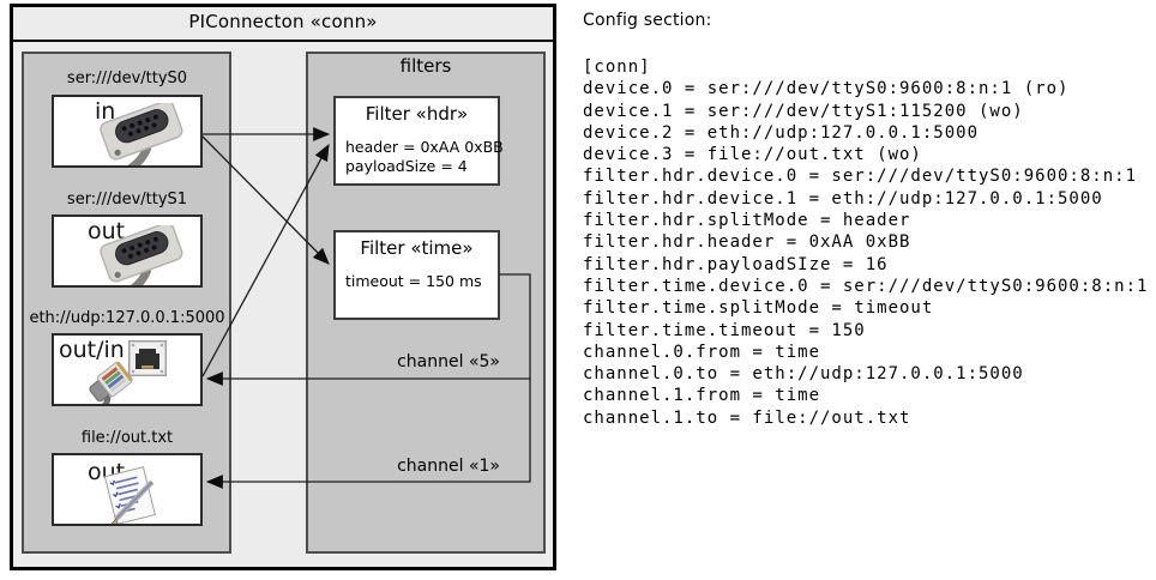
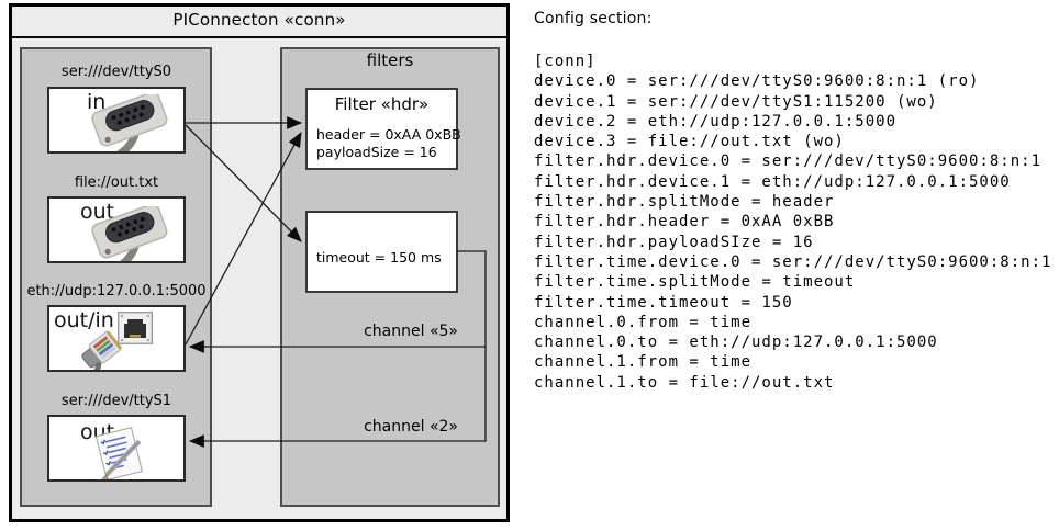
  PIConnecton «conn»
  filters
  ser:///dev/ttyS0
  in
- ser:///dev/ttyS1
+ file://out.txt
  out
  eth://udp:127.0.0.1:5000
  out/in
- file://out.txt
+ ser:///dev/ttyS1
  Filter «hdr»
  header = 0xAA 0xBB
- payloadSize = 4
+ payloadSize = 16
- Filter «time»
  timeout = 150 ms
  channel «5»
- channel «1»
+ channel «2»
  Config section:
  [conn]
  device.0 = ser:///dev/ttyS0:9600:8:n:1 (ro)
  device.1 = ser:///dev/ttyS1:115200 (wo)
  device.2 = eth://udp:127.0.0.1:5000
  device.3 = file://out.txt (wo)
  filter.hdr.device.0 = ser:///dev/ttyS0:9600:8:n:1
  filter.hdr.device.1 = eth://udp:127.0.0.1:5000
  filter.hdr.splitMode = header
  filter.hdr.header = 0xAA 0xBB
  filter.hdr.payloadSIze = 16
  filter.time.device.0 = ser:///dev/ttyS0:9600:8:n:1
  filter.time.splitMode = timeout
  filter.time.timeout = 150
  channel.0.from = time
  channel.0.to = eth://udp:127.0.0.1:5000
  channel.1.from = time
  channel.1.to = file://out.txt
